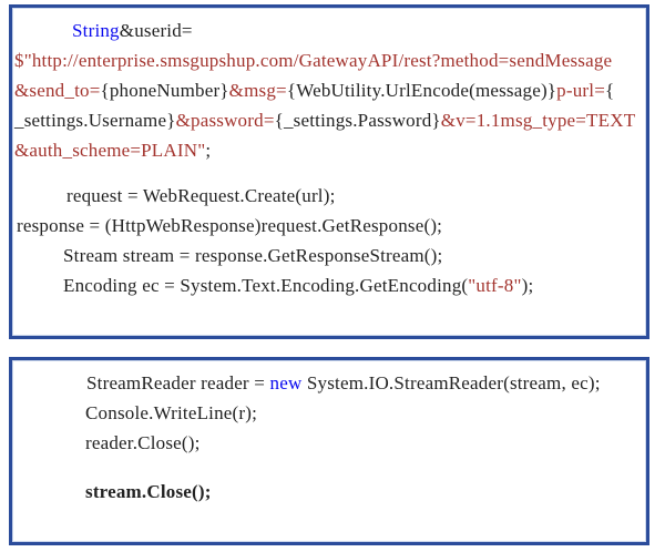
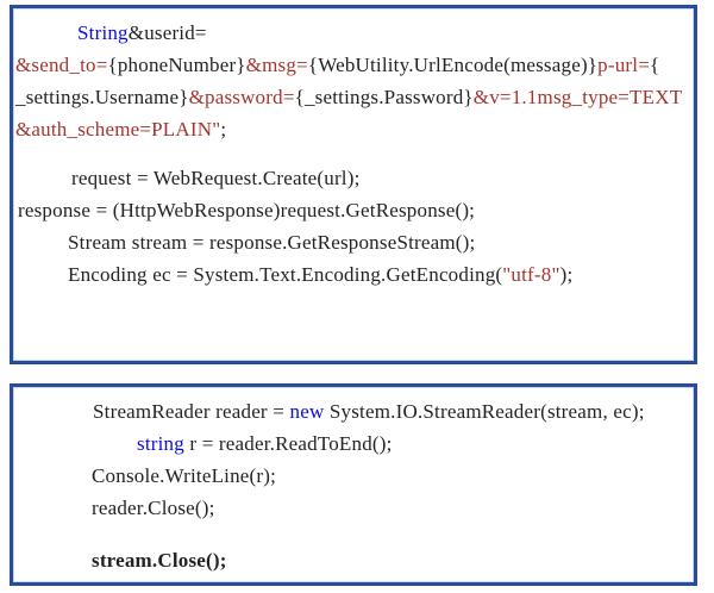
  String&userid=
- $"http://enterprise.smsgupshup.com/GatewayAPI/rest?method=sendMessage
  &send_to={phoneNumber}&msg={WebUtility.UrlEncode(message)}p-url={
  _settings.Username}&password={_settings.Password}&v=1.1msg_type=TEXT
  &auth_scheme=PLAIN";
  request = WebRequest.Create(url);
  response = (HttpWebResponse)request.GetResponse();
  Stream stream = response.GetResponseStream();
  Encoding ec = System.Text.Encoding.GetEncoding("utf-8");
  StreamReader reader = new System.IO.StreamReader(stream, ec);
+ string r = reader.ReadToEnd();
  Console.WriteLine(r);
  reader.Close();
  stream.Close();
